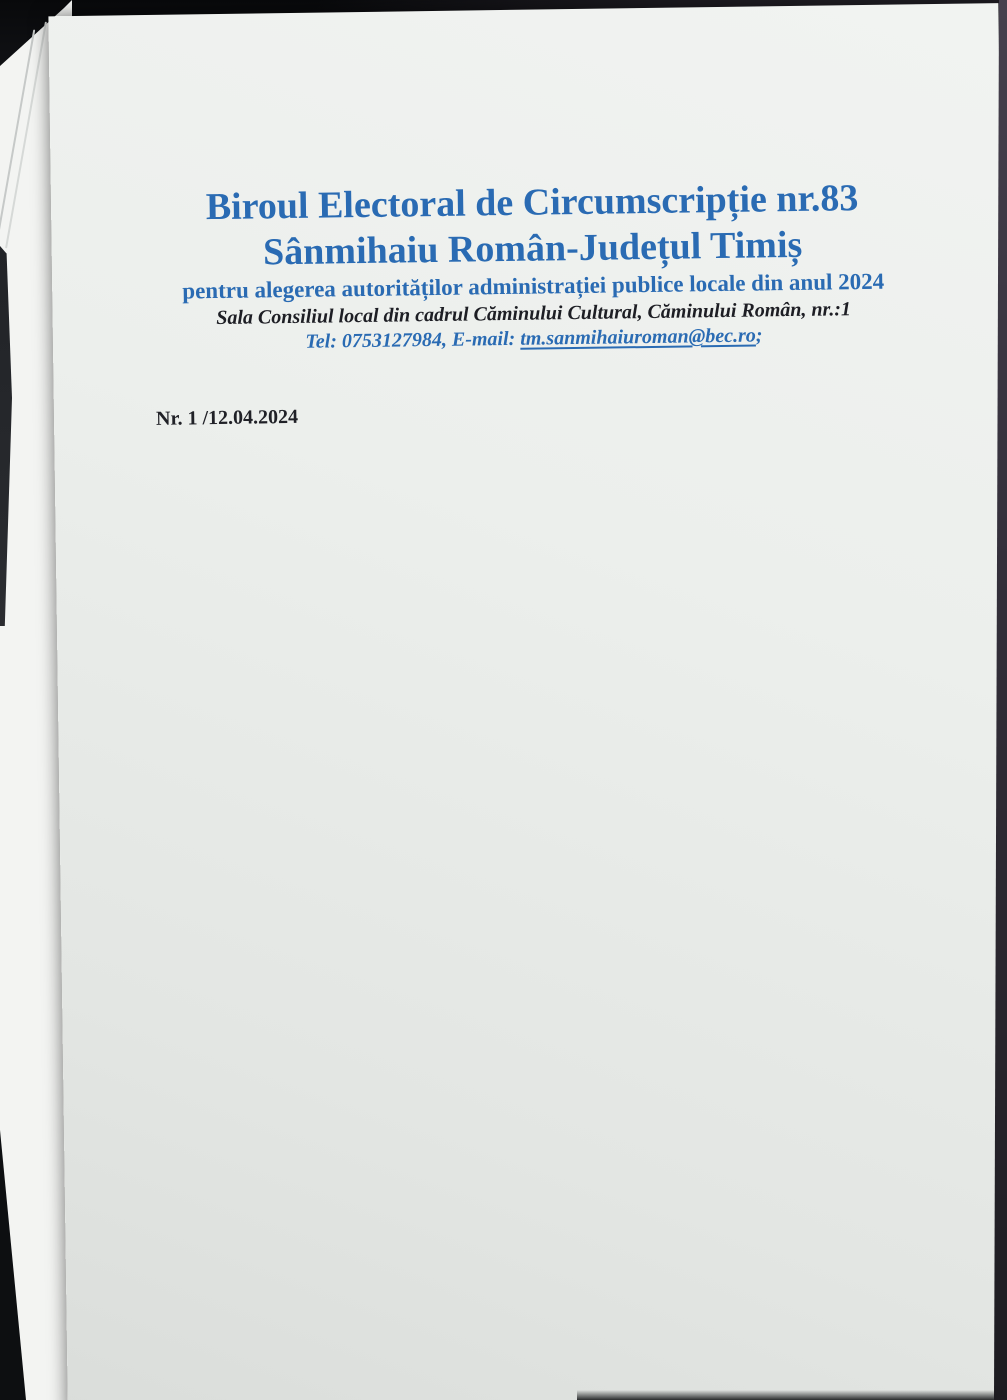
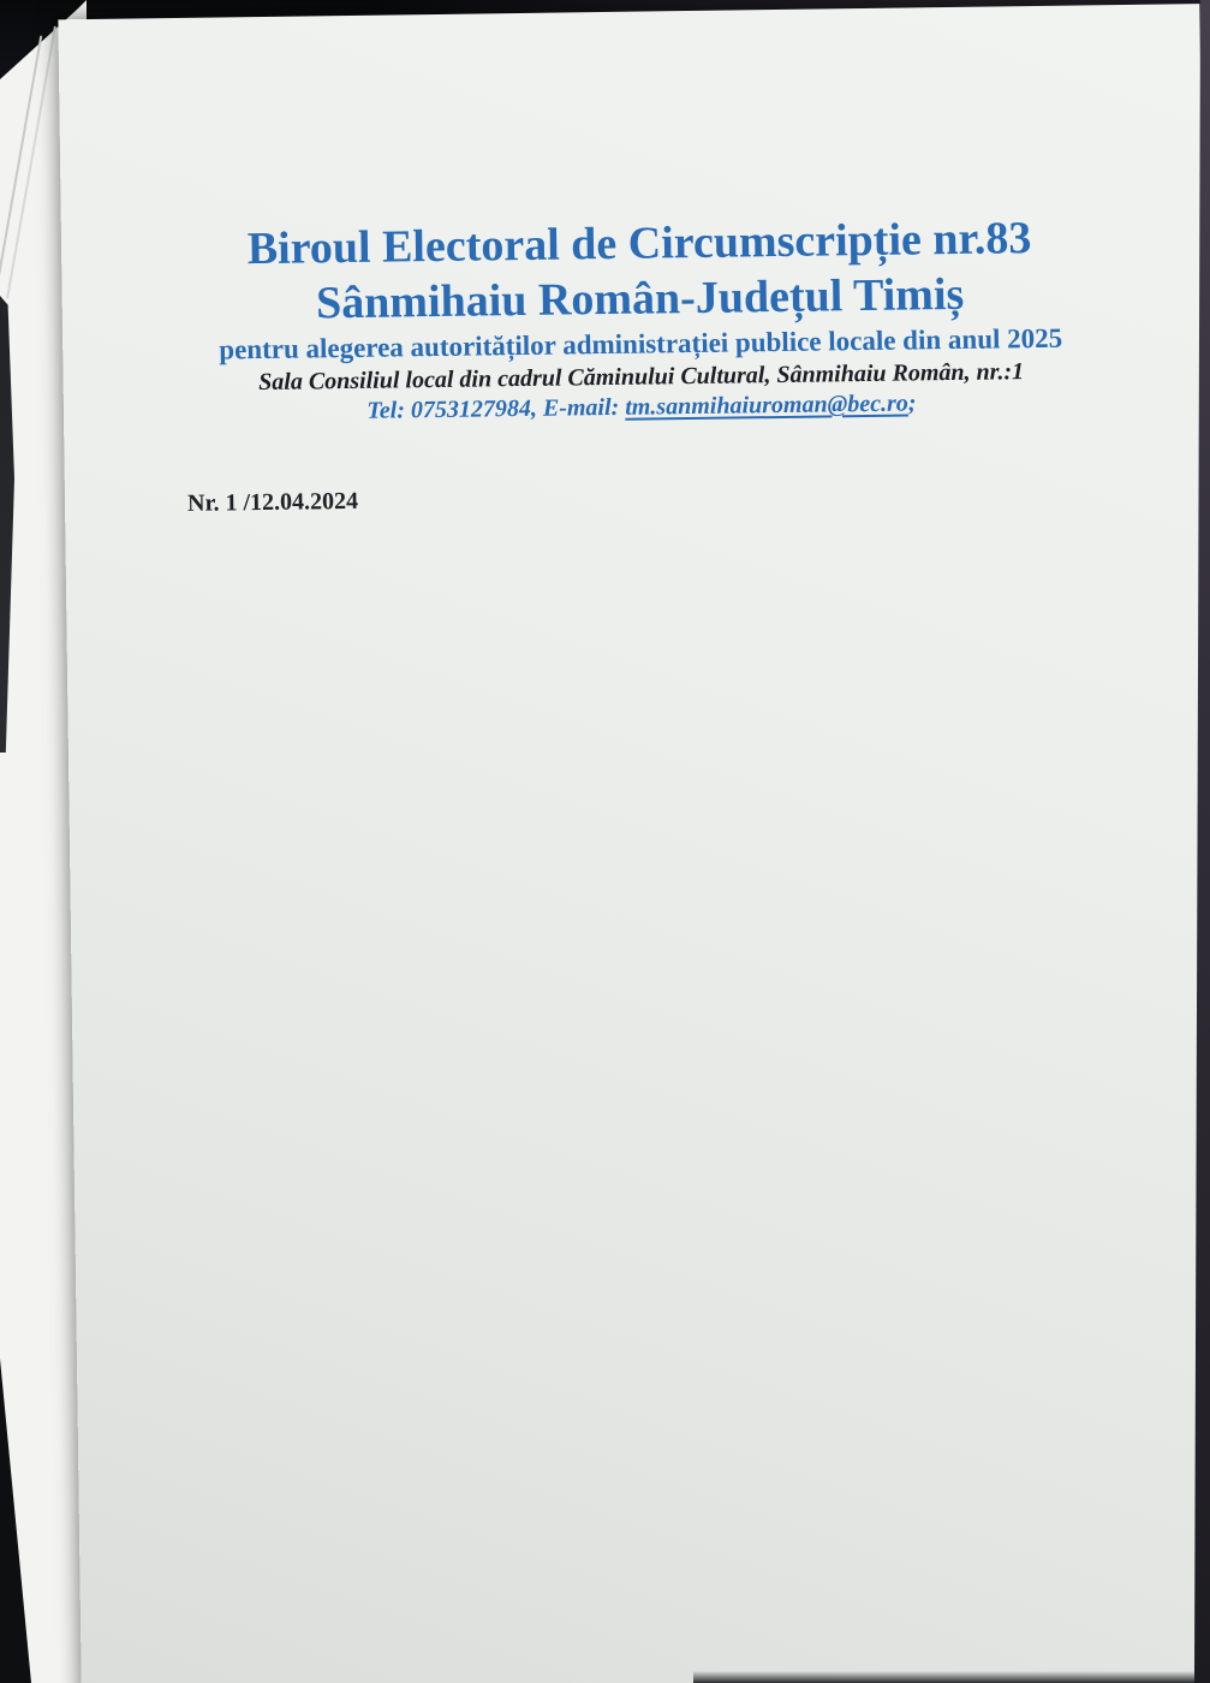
  Biroul Electoral de Circumscripție nr.83
  Sânmihaiu Român-Județul Timiș
- pentru alegerea autorităților administrației publice locale din anul 2024
+ pentru alegerea autorităților administrației publice locale din anul 2025
- Sala Consiliul local din cadrul Căminului Cultural, Căminului Român, nr.:1
+ Sala Consiliul local din cadrul Căminului Cultural, Sânmihaiu Român, nr.:1
  Tel: 0753127984, E-mail: tm.sanmihaiuroman@bec.ro;
  Nr. 1 /12.04.2024
